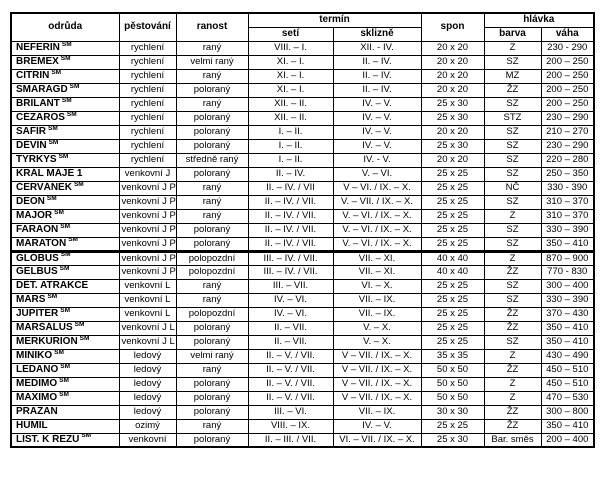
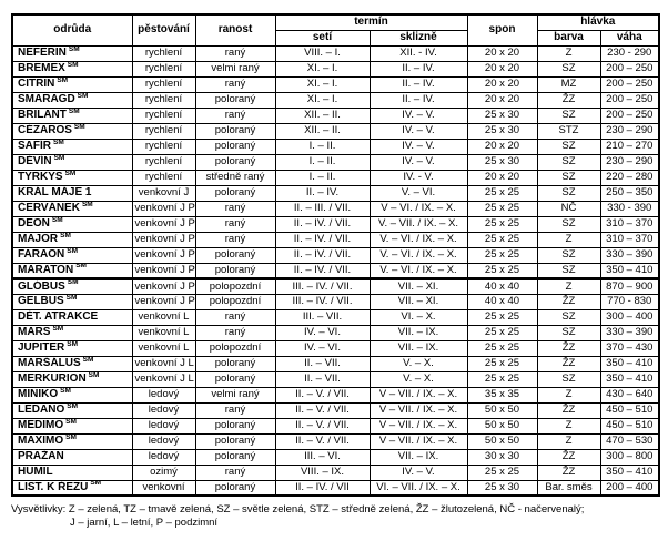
  odrůda	pěstování	ranost	termín	spon	hlávka
  setí	sklizně	barva	váha
  NEFERIN	rychlení	raný	VIII. – I.	XII. - IV.	20 x 20	Z	230 - 290
  BREMEX	rychlení	velmi raný	XI. – I.	II. – IV.	20 x 20	SZ	200 – 250
  CITRIN	rychlení	raný	XI. – I.	II. – IV.	20 x 20	MZ	200 – 250
  SMARAGD	rychlení	poloraný	XI. – I.	II. – IV.	20 x 20	ŽZ	200 – 250
  BRILANT	rychlení	raný	XII. – II.	IV. – V.	25 x 30	SZ	200 – 250
  CÉZAROS	rychlení	poloraný	XII. – II.	IV. – V.	25 x 30	STZ	230 – 290
  SAFÍR	rychlení	poloraný	I. – II.	IV. – V.	20 x 20	SZ	210 – 270
  DĚVÍN	rychlení	poloraný	I. – II.	IV. – V.	25 x 30	SZ	230 – 290
  TYRKYS	rychlení	středně raný	I. – II.	IV. - V.	20 x 20	SZ	220 – 280
  KRÁL MÁJE 1	venkovní J	poloraný	II. – IV.	V. – VI.	25 x 25	SZ	250 – 350
- ČERVÁNEK	venkovní J P	raný	II. – IV. / VII	V – VI. / IX. – X.	25 x 25	NČ	330 - 390
+ ČERVÁNEK	venkovní J P	raný	II. – III. / VII.	V – VI. / IX. – X.	25 x 25	NČ	330 - 390
  DEON	venkovní J P	raný	II. – IV. / VII.	V. – VII. / IX. – X.	25 x 25	SZ	310 – 370
  MAJOR	venkovní J P	raný	II. – IV. / VII.	V. – VI. / IX. – X.	25 x 25	Z	310 – 370
  FARAON	venkovní J P	poloraný	II. – IV. / VII.	V. – VI. / IX. – X.	25 x 25	SZ	330 – 390
  MARATON	venkovní J P	poloraný	II. – IV. / VII.	V. – VI. / IX. – X.	25 x 25	SZ	350 – 410
  GLÓBUS	venkovní J P	polopozdní	III. – IV. / VII.	VII. – XI.	40 x 40	Z	870 – 900
  GELBUS	venkovní J P	polopozdní	III. – IV. / VII.	VII. – XI.	40 x 40	ŽZ	770 - 830
  DĚT. ATRAKCE	venkovní L	raný	III. – VII.	VI. – X.	25 x 25	SZ	300 – 400
  MARS	venkovní L	raný	IV. – VI.	VII. – IX.	25 x 25	SZ	330 – 390
  JUPITER	venkovní L	polopozdní	IV. – VI.	VII. – IX.	25 x 25	ŽZ	370 – 430
  MARŠÁLUS	venkovní J L	poloraný	II. – VII.	V. – X.	25 x 25	ŽZ	350 – 410
  MERKURION	venkovní J L	poloraný	II. – VII.	V. – X.	25 x 25	SZ	350 – 410
- MINIKO	ledový	velmi raný	II. – V. / VII.	V – VII. / IX. – X.	35 x 35	Z	430 – 490
+ MINIKO	ledový	velmi raný	II. – V. / VII.	V – VII. / IX. – X.	35 x 35	Z	430 – 640
  LEDANO	ledový	raný	II. – V. / VII.	V – VII. / IX. – X.	50 x 50	ŽZ	450 – 510
  MEDIMO	ledový	poloraný	II. – V. / VII.	V – VII. / IX. – X.	50 x 50	Z	450 – 510
  MAXIMO	ledový	poloraný	II. – V. / VII.	V – VII. / IX. – X.	50 x 50	Z	470 – 530
  PRAŽAN	ledový	poloraný	III. – VI.	VII. – IX.	30 x 30	ŽZ	300 – 800
  HUMIL	ozimý	raný	VIII. – IX.	IV. – V.	25 x 25	ŽZ	350 – 410
- LIST. K ŘEZU	venkovní	poloraný	II. – III. / VII.	VI. – VII. / IX. – X.	25 x 30	Bar. směs	200 – 400
+ LIST. K ŘEZU	venkovní	poloraný	II. – IV. / VII	VI. – VII. / IX. – X.	25 x 30	Bar. směs	200 – 400
+ Vysvětlivky: Z – zelená, TZ – tmavě zelená, SZ – světle zelená, STZ – středně zelená, ŽZ – žlutozelená, NČ - načervenalý;
+ J – jarní, L – letní, P – podzimní
